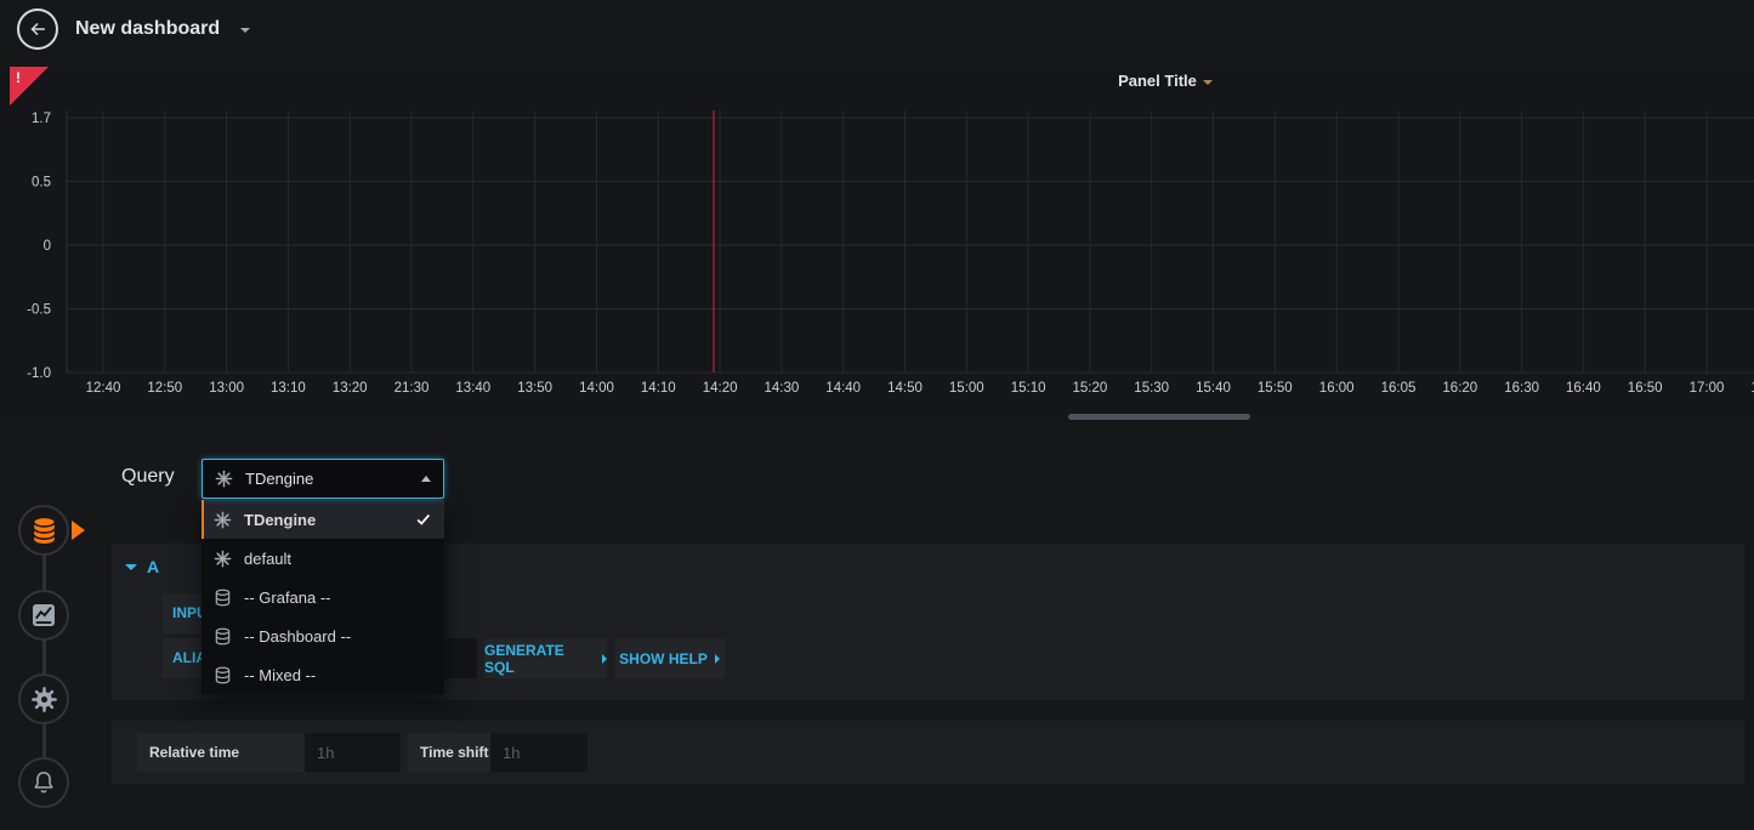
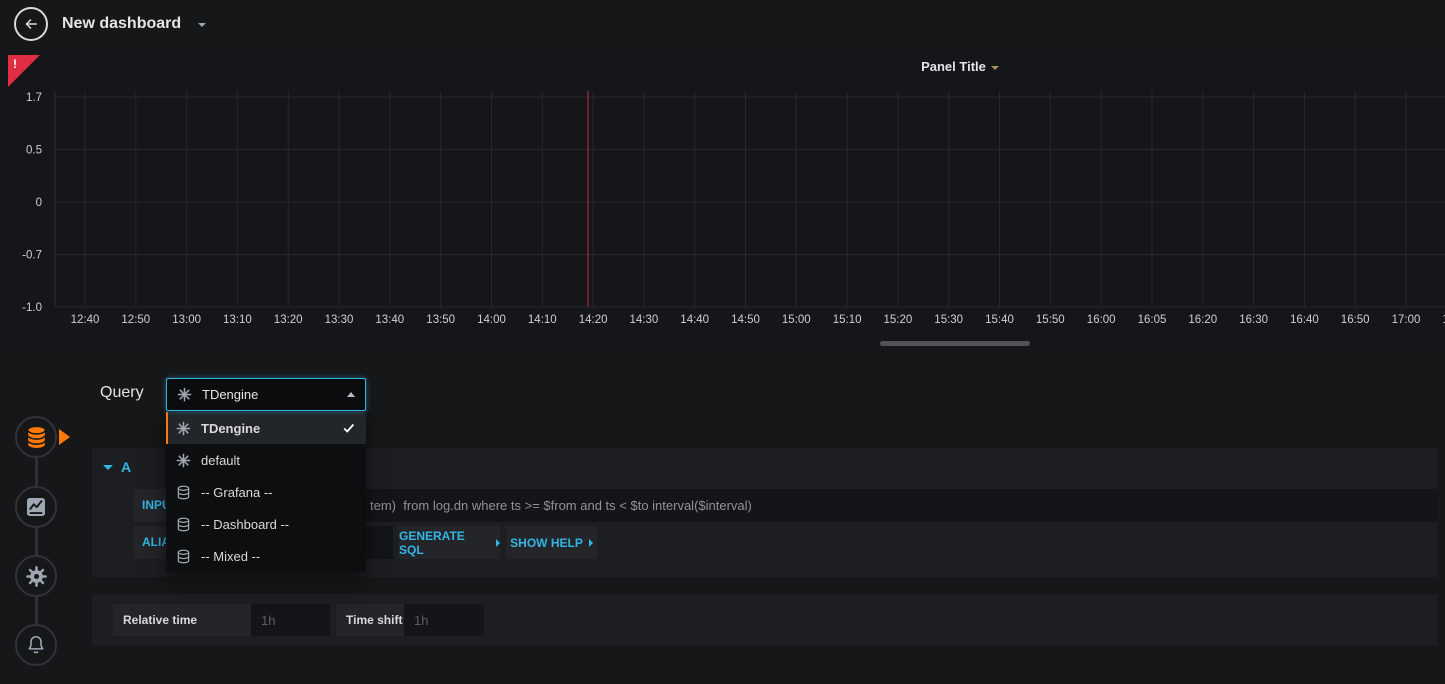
  New dashboard
  !
  Panel Title
  1.7
  0.5
  0
- -0.5
+ -0.7
  -1.0
  12:40
  12:50
  13:00
  13:10
  13:20
- 21:30
+ 13:30
  13:40
  13:50
  14:00
  14:10
  14:20
  14:30
  14:40
  14:50
  15:00
  15:10
  15:20
  15:30
  15:40
  15:50
  16:00
  16:05
  16:20
  16:30
  16:40
  16:50
  17:00
  Query
  TDengine
  TDengine
  default
  -- Grafana --
  -- Dashboard --
  -- Mixed --
  A
+ tem) from log.dn where ts >= $from and ts < $to interval($interval)
  GENERATE SQL
  SHOW HELP
  Relative time
  1h
  Time shift
  1h
